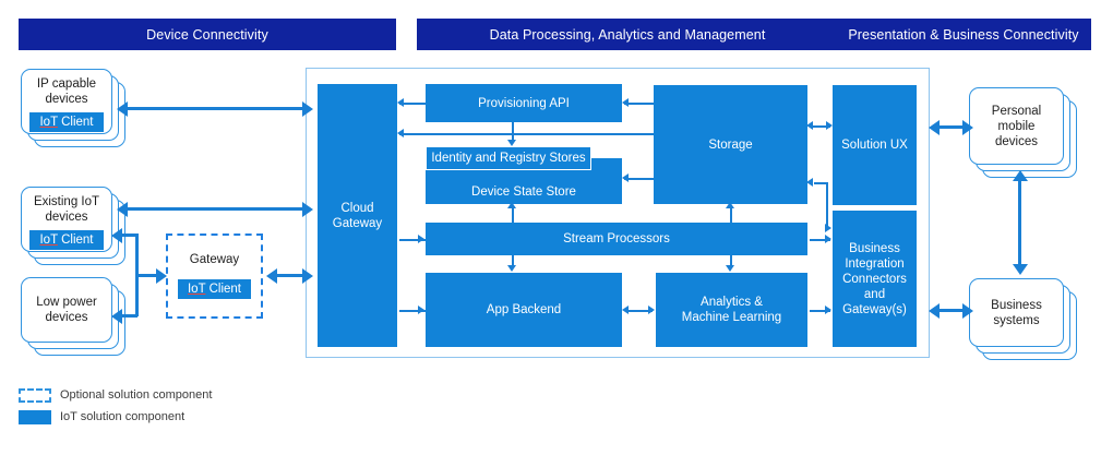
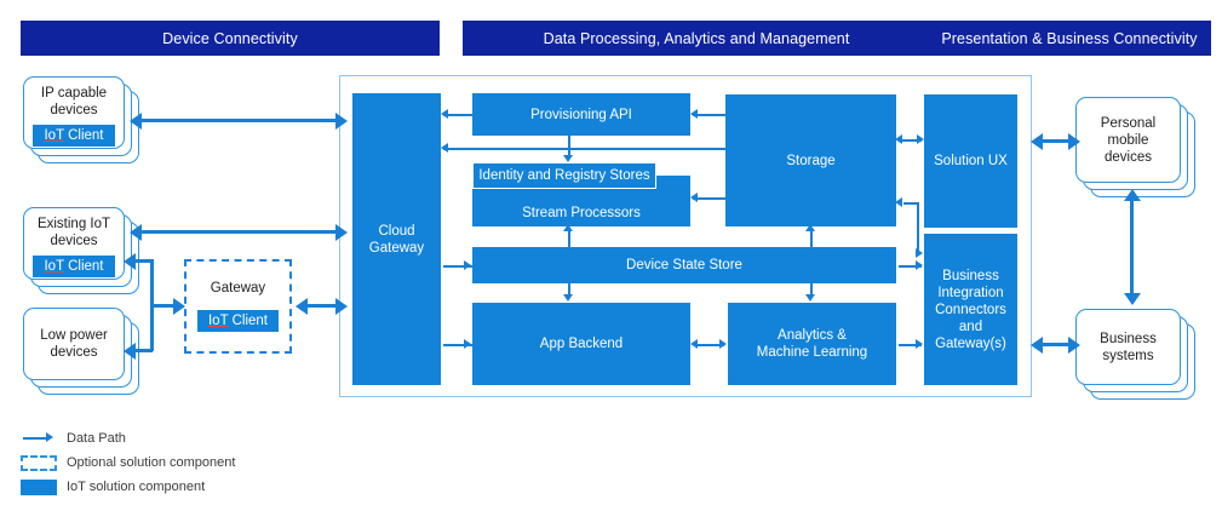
  Device Connectivity
  Data Processing, Analytics and Management
  Presentation & Business Connectivity
  IP capable
  devices
  IoT Client
  Existing IoT
  devices
  IoT Client
  Low power
  devices
  Gateway
  IoT Client
  Cloud
  Gateway
  Provisioning API
- Device State Store
+ Stream Processors
  Identity and Registry Stores
- Stream Processors
+ Device State Store
  App Backend
  Analytics &
  Machine Learning
  Storage
  Solution UX
  Business
  Integration
  Connectors
  and
  Gateway(s)
  Personal
  mobile
  devices
  Business
  systems
+ Data Path
  Optional solution component
  IoT solution component
